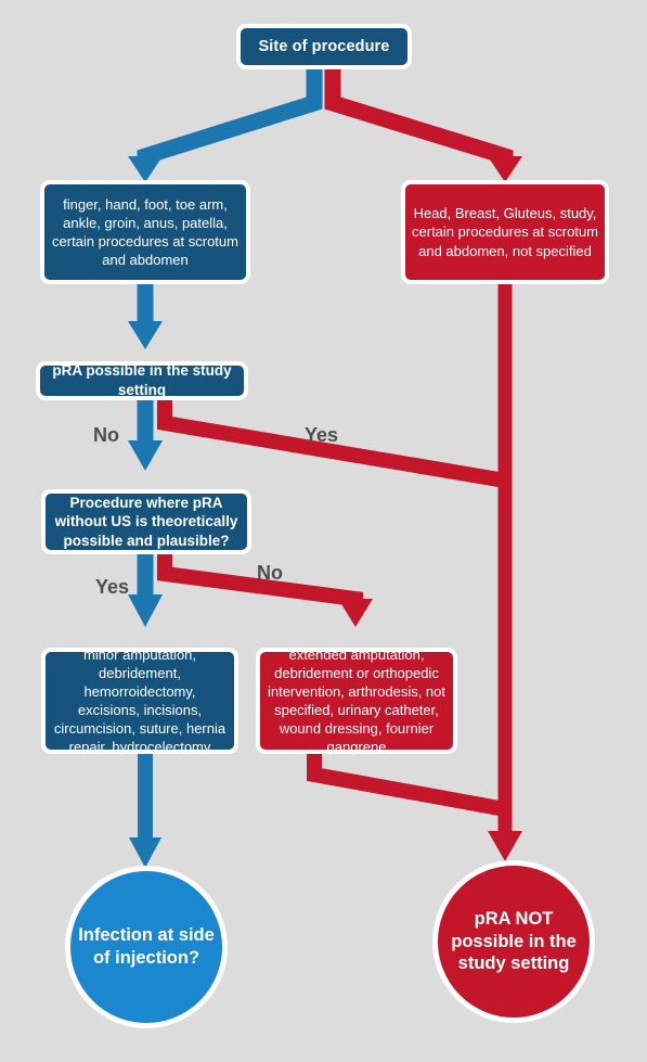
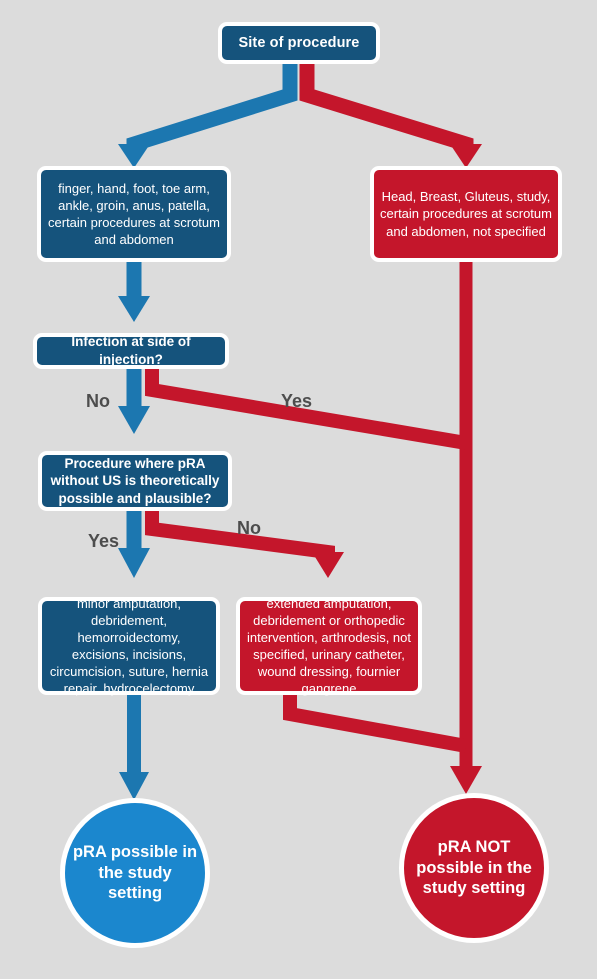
  Site of procedure
  finger, hand, foot, toe arm, ankle, groin, anus, patella, certain procedures at scrotum and abdomen
  Head, Breast, Gluteus, study, certain procedures at scrotum and abdomen, not specified
- pRA possible in the study setting
+ Infection at side of injection?
  Procedure where pRA without US is theoretically possible and plausible?
  minor amputation, debridement, hemorroidectomy, excisions, incisions, circumcision, suture, hernia repair, hydrocelectomy
  extended amputation, debridement or orthopedic intervention, arthrodesis, not specified, urinary catheter, wound dressing, fournier gangrene
- Infection at side of injection?
+ pRA possible in the study setting
  pRA NOT possible in the study setting
  No
  Yes
  Yes
  No
